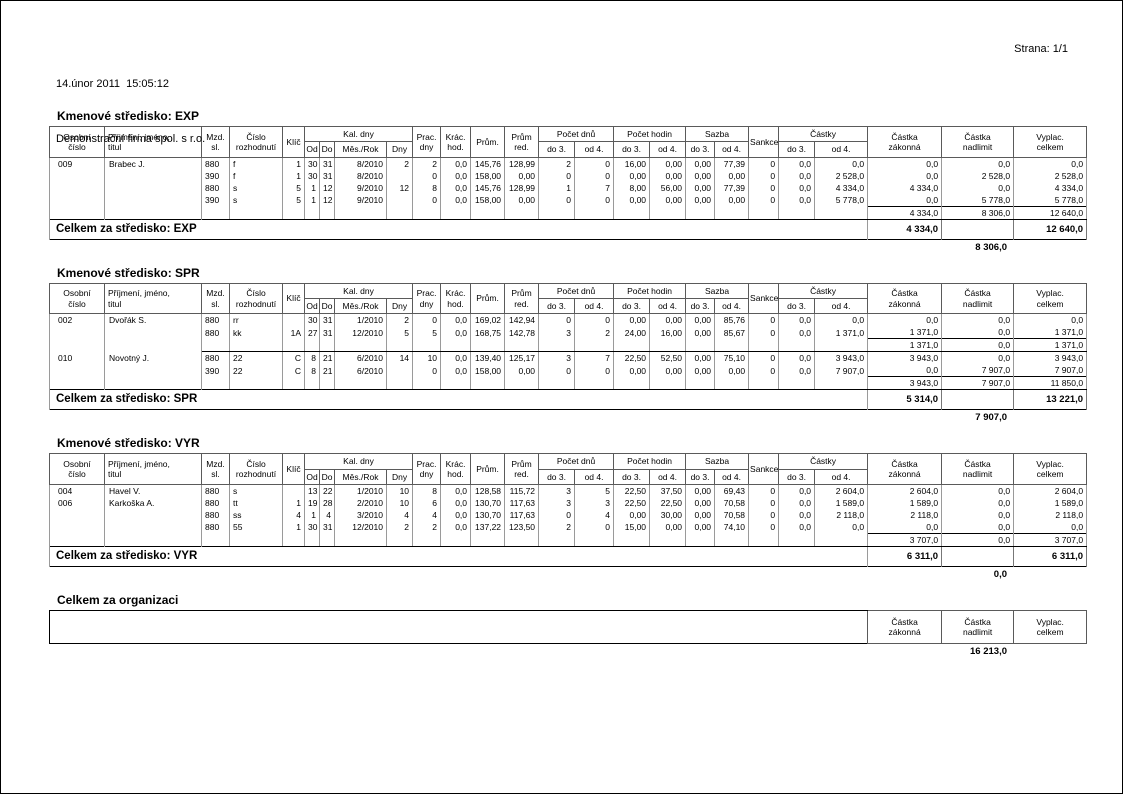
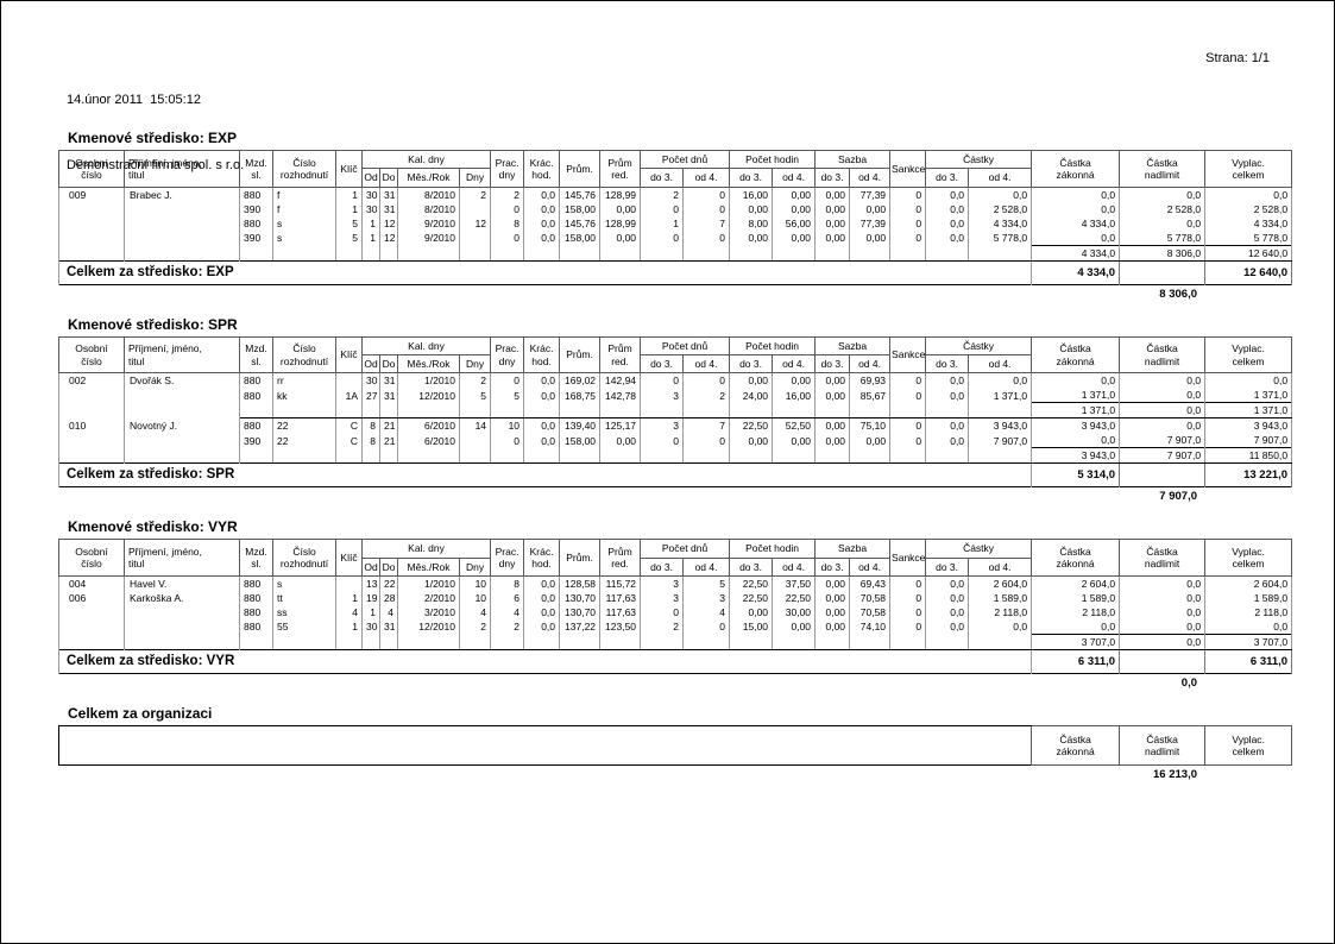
  14.únor 2011 15:05:12
  Demonstrační firma spol. s r.o.
  Strana: 1/1
  Kmenové středisko: EXP
  Osobní číslo	Příjmení, jméno, titul	Mzd. sl.	Číslo rozhodnutí	Klíč	Kal. dny	Prac. dny	Krác. hod.	Prům.	Prům red.	Počet dnů	Počet hodin	Sazba	Sankce	Částky	Částka zákonná	Částka nadlimit	Vyplac. celkem
  Od	Do	Měs./Rok	Dny	do 3.	od 4.	do 3.	od 4.	do 3.	od 4.	do 3.	od 4.
  009	Brabec J.	880	f	1	30	31	8/2010	2	2	0,0	145,76	128,99	2	0	16,00	0,00	0,00	77,39	0	0,0	0,0	0,0	0,0	0,0
  390	f	1	30	31	8/2010		0	0,0	158,00	0,00	0	0	0,00	0,00	0,00	0,00	0	0,0	2 528,0	0,0	2 528,0	2 528,0
  880	s	5	1	12	9/2010	12	8	0,0	145,76	128,99	1	7	8,00	56,00	0,00	77,39	0	0,0	4 334,0	4 334,0	0,0	4 334,0
  390	s	5	1	12	9/2010		0	0,0	158,00	0,00	0	0	0,00	0,00	0,00	0,00	0	0,0	5 778,0	0,0	5 778,0	5 778,0
  																				4 334,0	8 306,0	12 640,0
  Celkem za středisko: EXP	4 334,0		12 640,0
  8 306,0
  Kmenové středisko: SPR
  Osobní číslo	Příjmení, jméno, titul	Mzd. sl.	Číslo rozhodnutí	Klíč	Kal. dny	Prac. dny	Krác. hod.	Prům.	Prům red.	Počet dnů	Počet hodin	Sazba	Sankce	Částky	Částka zákonná	Částka nadlimit	Vyplac. celkem
  Od	Do	Měs./Rok	Dny	do 3.	od 4.	do 3.	od 4.	do 3.	od 4.	do 3.	od 4.
- 002	Dvořák S.	880	rr		30	31	1/2010	2	0	0,0	169,02	142,94	0	0	0,00	0,00	0,00	85,76	0	0,0	0,0	0,0	0,0	0,0
+ 002	Dvořák S.	880	rr		30	31	1/2010	2	0	0,0	169,02	142,94	0	0	0,00	0,00	0,00	69,93	0	0,0	0,0	0,0	0,0	0,0
  880	kk	1A	27	31	12/2010	5	5	0,0	168,75	142,78	3	2	24,00	16,00	0,00	85,67	0	0,0	1 371,0	1 371,0	0,0	1 371,0
  																				1 371,0	0,0	1 371,0
  010	Novotný J.	880	22	C	8	21	6/2010	14	10	0,0	139,40	125,17	3	7	22,50	52,50	0,00	75,10	0	0,0	3 943,0	3 943,0	0,0	3 943,0
  390	22	C	8	21	6/2010		0	0,0	158,00	0,00	0	0	0,00	0,00	0,00	0,00	0	0,0	7 907,0	0,0	7 907,0	7 907,0
  																				3 943,0	7 907,0	11 850,0
  Celkem za středisko: SPR	5 314,0		13 221,0
  7 907,0
  Kmenové středisko: VYR
  Osobní číslo	Příjmení, jméno, titul	Mzd. sl.	Číslo rozhodnutí	Klíč	Kal. dny	Prac. dny	Krác. hod.	Prům.	Prům red.	Počet dnů	Počet hodin	Sazba	Sankce	Částky	Částka zákonná	Částka nadlimit	Vyplac. celkem
  Od	Do	Měs./Rok	Dny	do 3.	od 4.	do 3.	od 4.	do 3.	od 4.	do 3.	od 4.
  004	Havel V.	880	s		13	22	1/2010	10	8	0,0	128,58	115,72	3	5	22,50	37,50	0,00	69,43	0	0,0	2 604,0	2 604,0	0,0	2 604,0
  006	Karkoška A.	880	tt	1	19	28	2/2010	10	6	0,0	130,70	117,63	3	3	22,50	22,50	0,00	70,58	0	0,0	1 589,0	1 589,0	0,0	1 589,0
  880	ss	4	1	4	3/2010	4	4	0,0	130,70	117,63	0	4	0,00	30,00	0,00	70,58	0	0,0	2 118,0	2 118,0	0,0	2 118,0
  880	55	1	30	31	12/2010	2	2	0,0	137,22	123,50	2	0	15,00	0,00	0,00	74,10	0	0,0	0,0	0,0	0,0	0,0
  																				3 707,0	0,0	3 707,0
  Celkem za středisko: VYR	6 311,0		6 311,0
  0,0
  Celkem za organizaci
  	Částka zákonná	Částka nadlimit	Vyplac. celkem
  16 213,0
